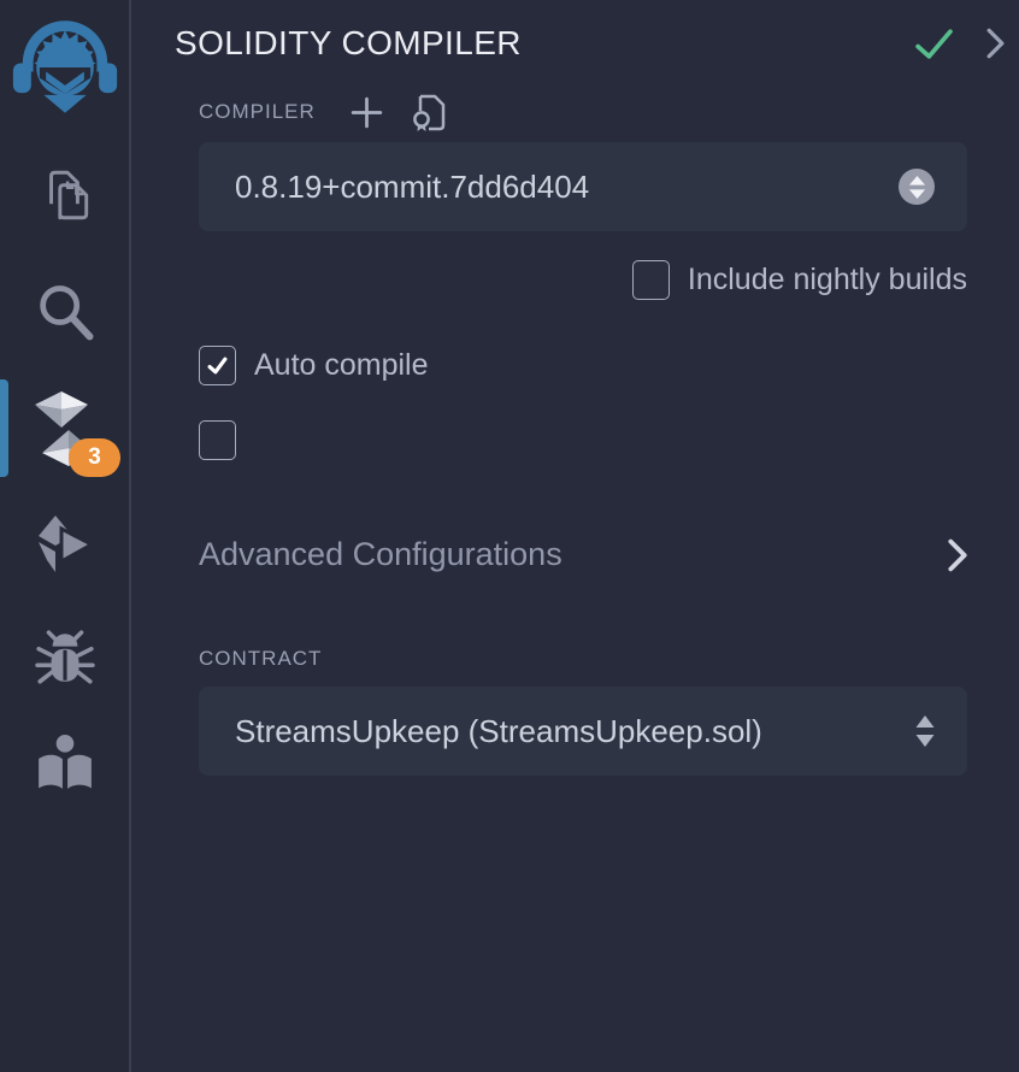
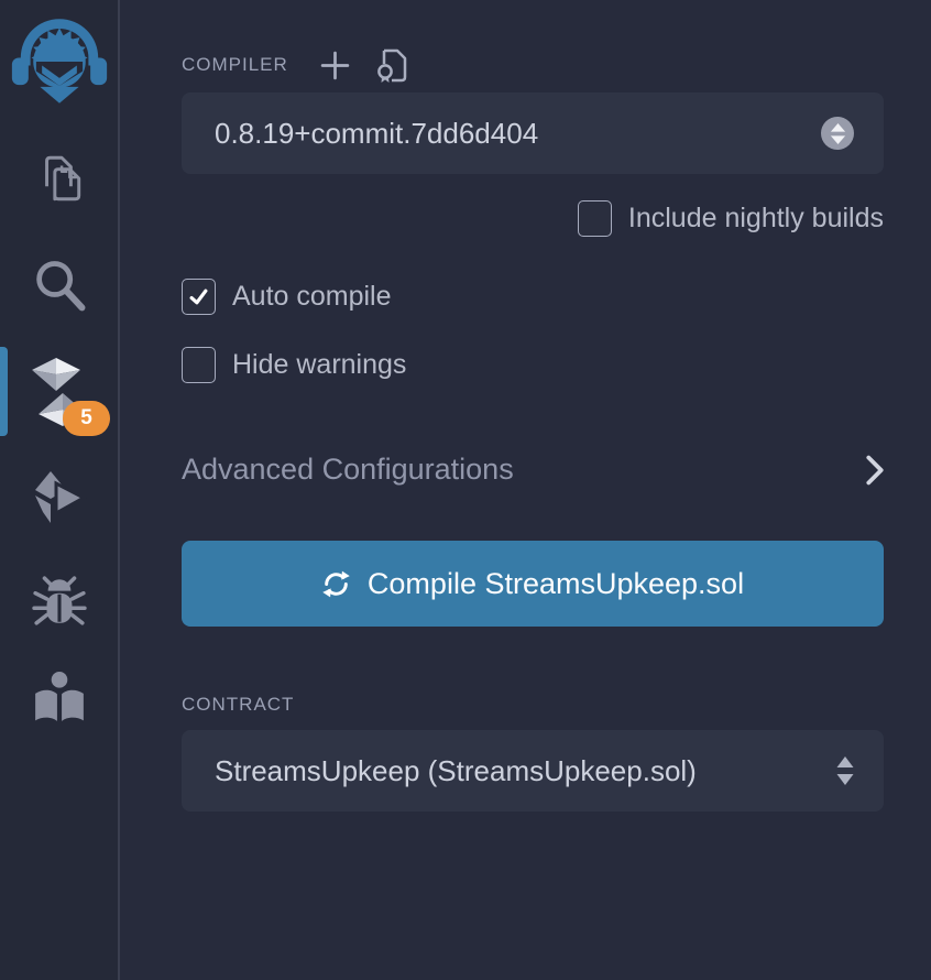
- 3
+ 5
- SOLIDITY COMPILER
  COMPILER
  0.8.19+commit.7dd6d404
  Include nightly builds
  Auto compile
+ Hide warnings
  Advanced Configurations
+ Compile StreamsUpkeep.sol
  CONTRACT
  StreamsUpkeep (StreamsUpkeep.sol)
